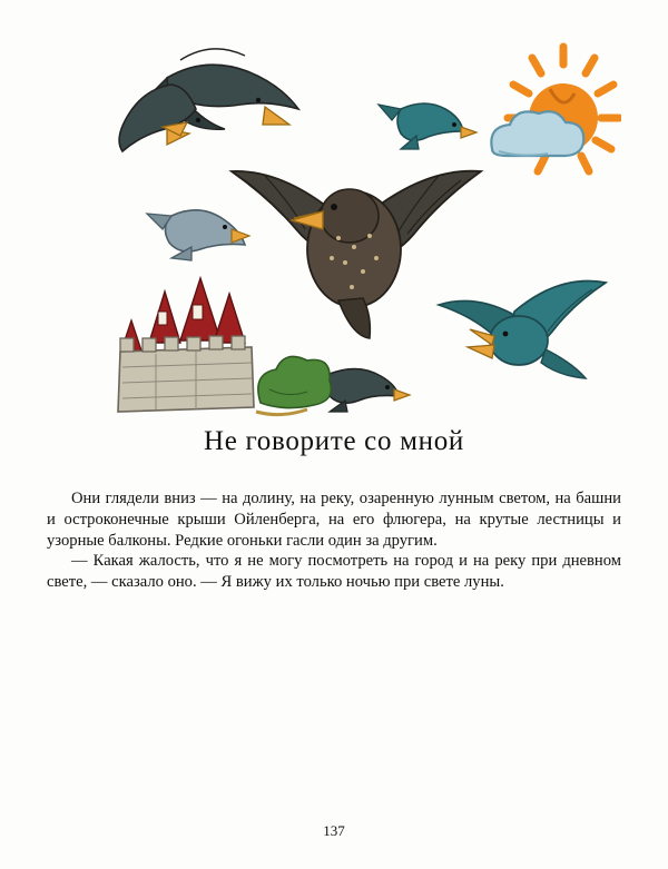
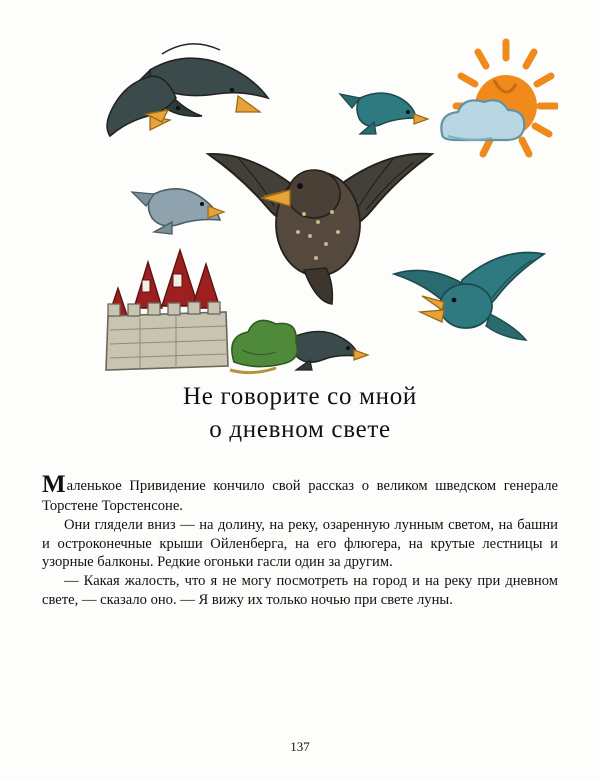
  Не говорите со мной
+ о дневном свете
+ Маленькое Привидение кончило свой рассказ о великом шведском генерале Торстене Торстенсоне.
  Они глядели вниз — на долину, на реку, озаренную лунным светом, на башни и остроконечные крыши Ойленберга, на его флюгера, на крутые лестницы и узорные балконы. Редкие огоньки гасли один за другим.
  — Какая жалость, что я не могу посмотреть на город и на реку при дневном свете, — сказало оно. — Я вижу их только ночью при свете луны.
  137
